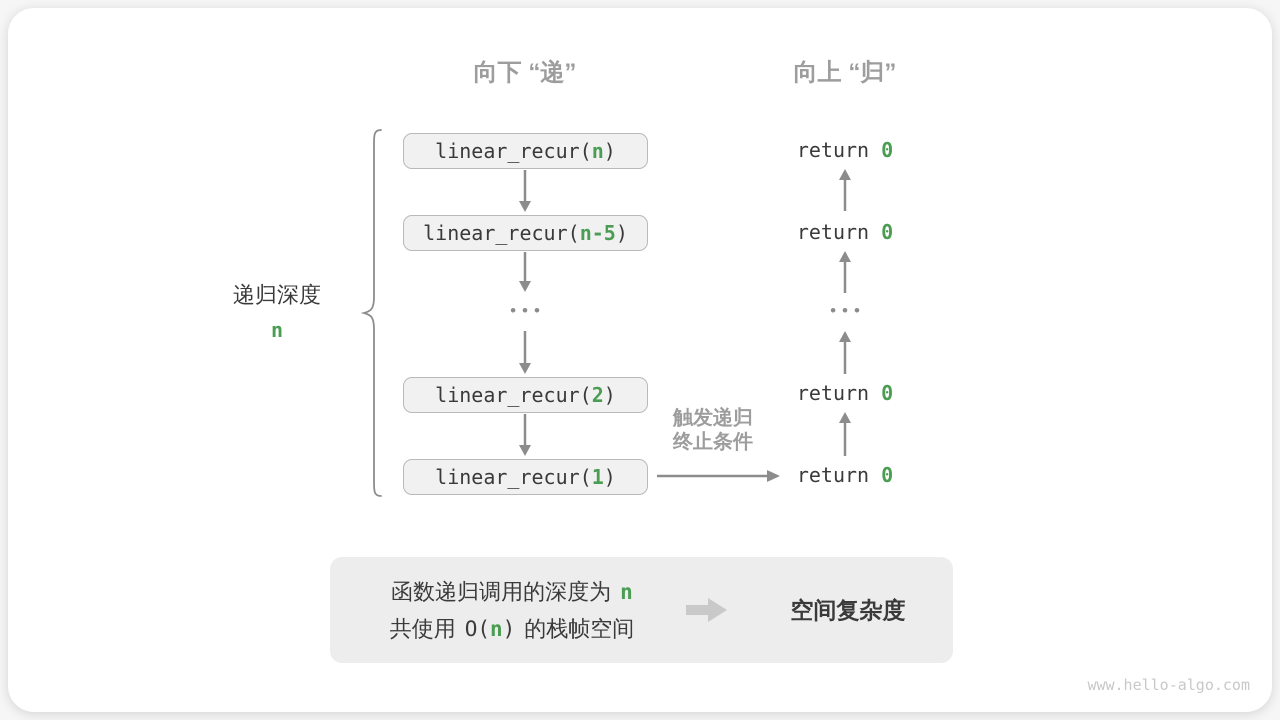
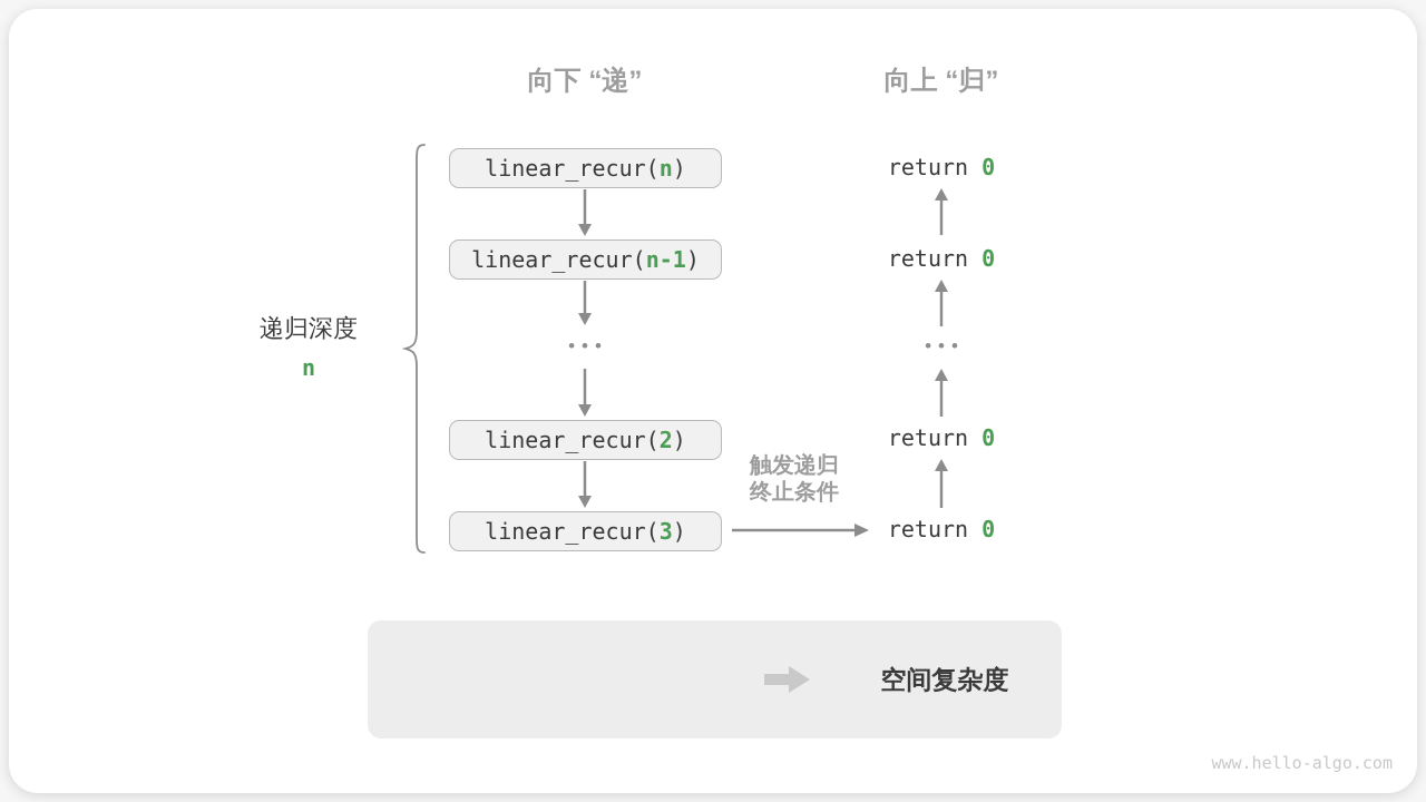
  向下 “递”
  向上 “归”
  递归深度
  n
  linear_recur(
  n
  )
  linear_recur(
- n-5
+ n-1
  )
  linear_recur(
  2
  )
  linear_recur(
- 1
+ 3
  )
  •••
  return 0
  return 0
  return 0
  return 0
  •••
  触发递归
  终止条件
- 函数递归调用的深度为 n
- 共使用 O(n) 的栈帧空间
  空间复杂度
  www.hello-algo.com
